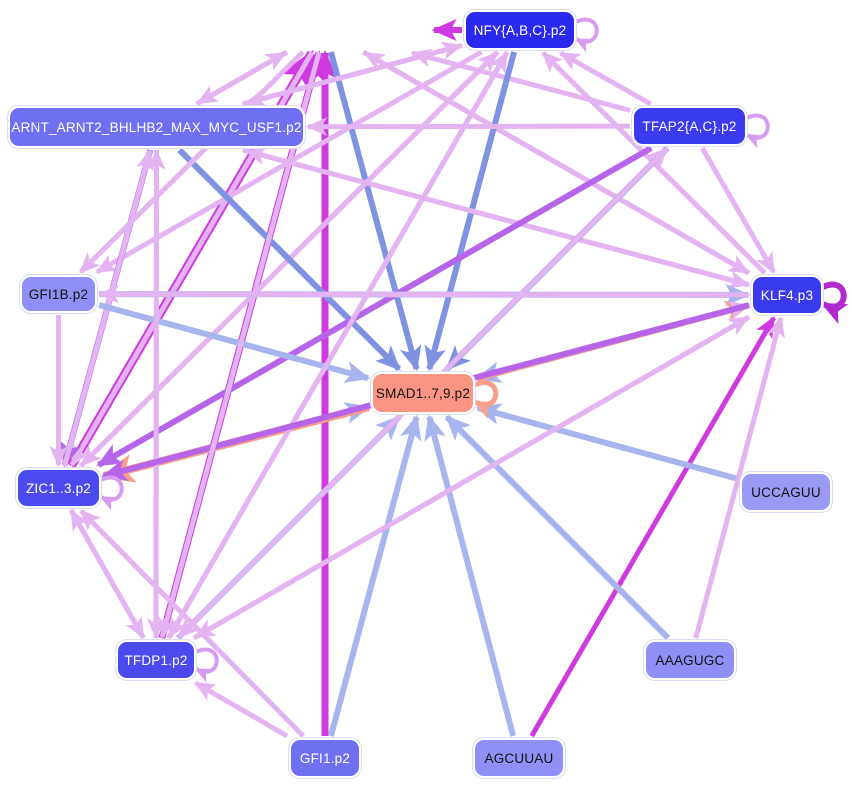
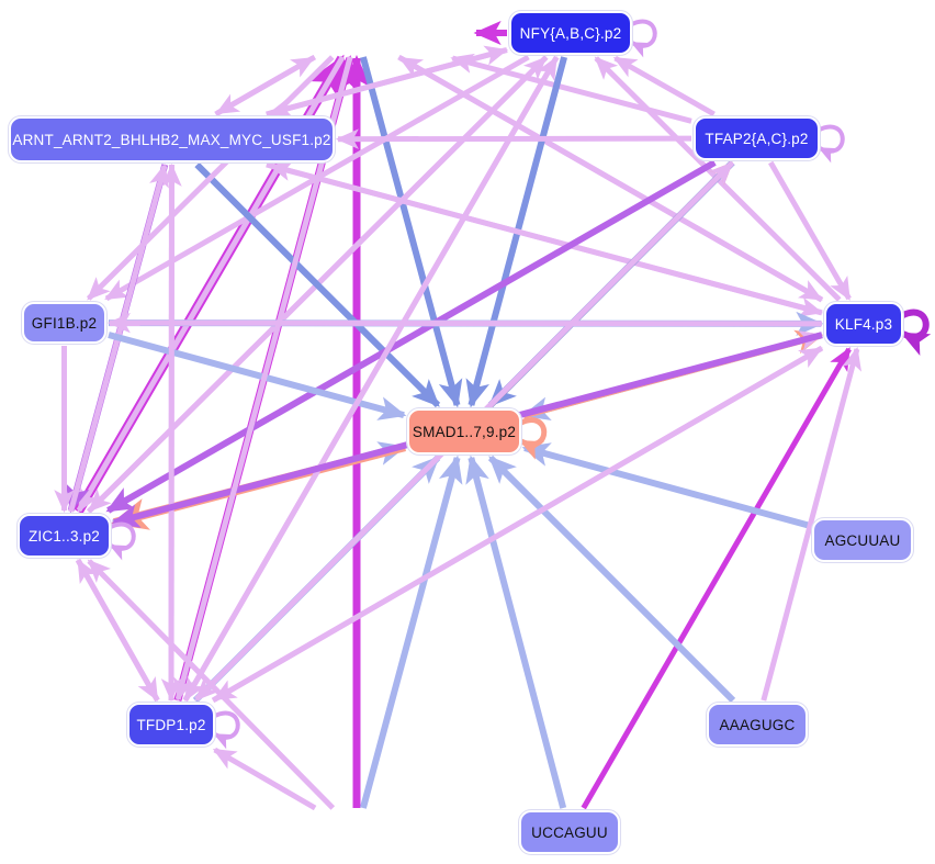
  NFY{A,B,C}.p2
  ARNT_ARNT2_BHLHB2_MAX_MYC_USF1.p2
  TFAP2{A,C}.p2
  GFI1B.p2
  KLF4.p3
  SMAD1..7,9.p2
  ZIC1..3.p2
- UCCAGUU
+ AGCUUAU
  TFDP1.p2
  AAAGUGC
- GFI1.p2
- AGCUUAU
+ UCCAGUU
